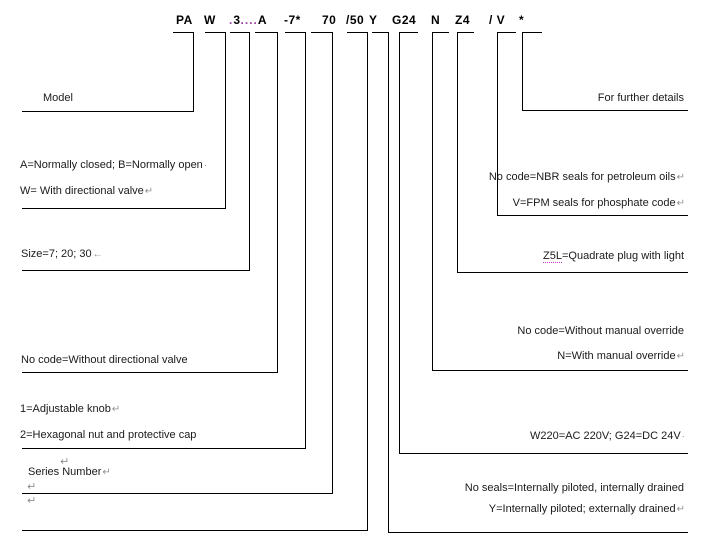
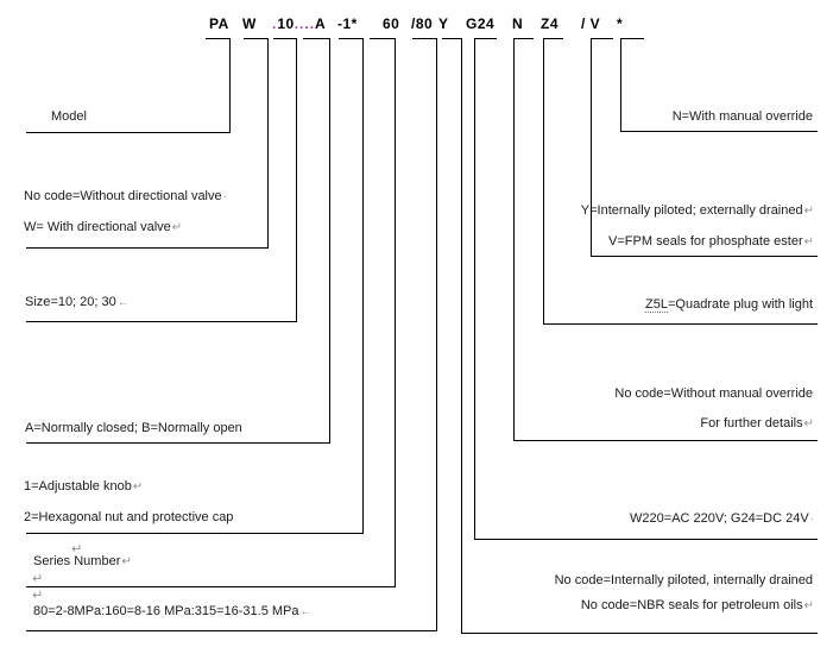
  PA
  W
- .3....A
+ .10....A
- -7*
+ -1*
- 70
+ 60
- /50
+ /80
  Y
  G24
  N
  Z4
  / V
  *
  Model
- A=Normally closed; B=Normally open·
+ No code=Without directional valve·
  W= With directional valve↵
- Size=7; 20; 30←
+ Size=10; 20; 30←
- No code=Without directional valve
+ A=Normally closed; B=Normally open
  1=Adjustable knob↵
  2=Hexagonal nut and protective cap
  Series Number↵
+ 80=2-8MPa:160=8-16 MPa:315=16-31.5 MPa←
  ↵
  ↵
  ↵
- For further details
+ N=With manual override
- No code=NBR seals for petroleum oils↵
+ Y=Internally piloted; externally drained↵
- V=FPM seals for phosphate code↵
+ V=FPM seals for phosphate ester↵
  Z5L=Quadrate plug with light
  No code=Without manual override
- N=With manual override↵
+ For further details↵
  W220=AC 220V; G24=DC 24V·
- No seals=Internally piloted, internally drained
+ No code=Internally piloted, internally drained
- Y=Internally piloted; externally drained↵
+ No code=NBR seals for petroleum oils↵
